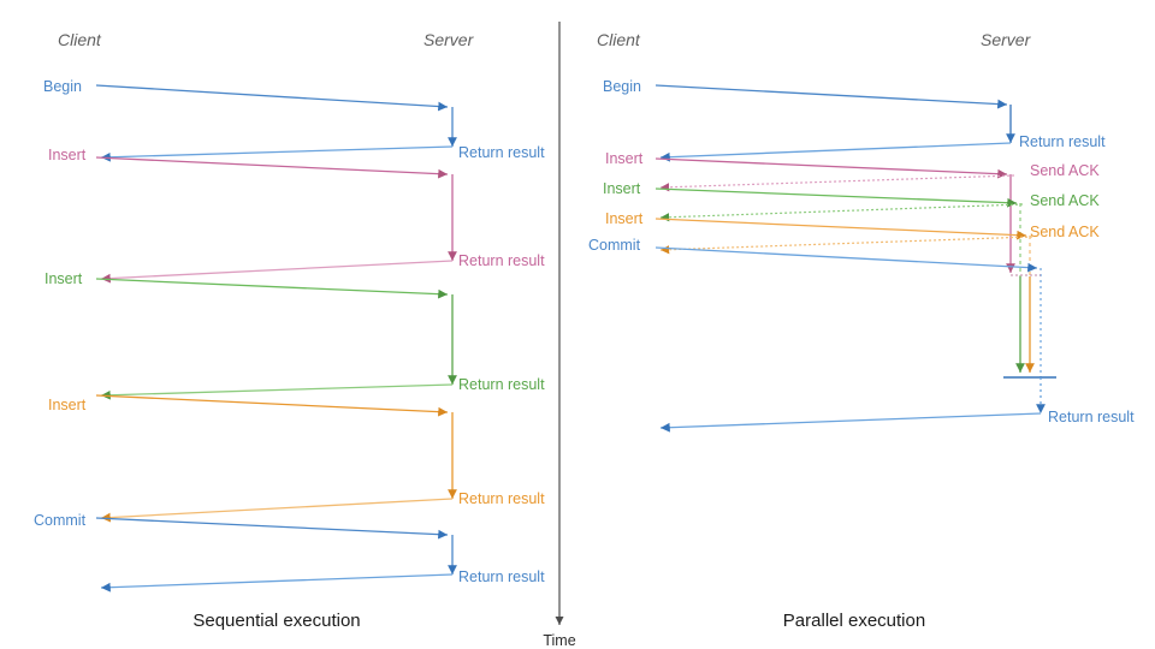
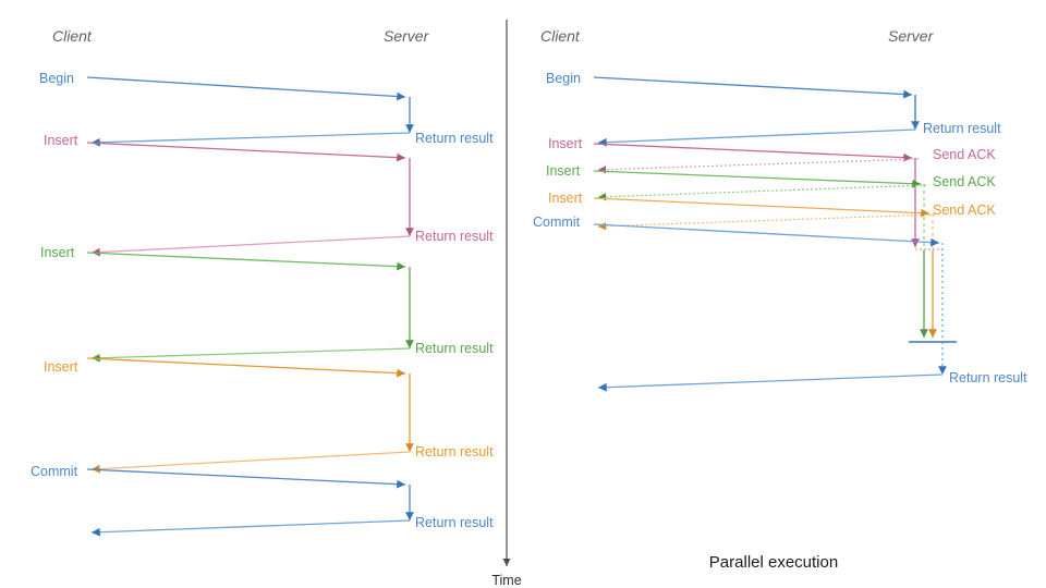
  Time
  Client
  Server
  Begin
  Return result
  Insert
  Return result
  Insert
  Return result
  Insert
  Return result
  Commit
  Return result
- Sequential execution
  Client
  Server
  Begin
  Return result
  Insert
  Send ACK
  Insert
  Send ACK
  Insert
  Send ACK
  Commit
  Return result
  Parallel execution
